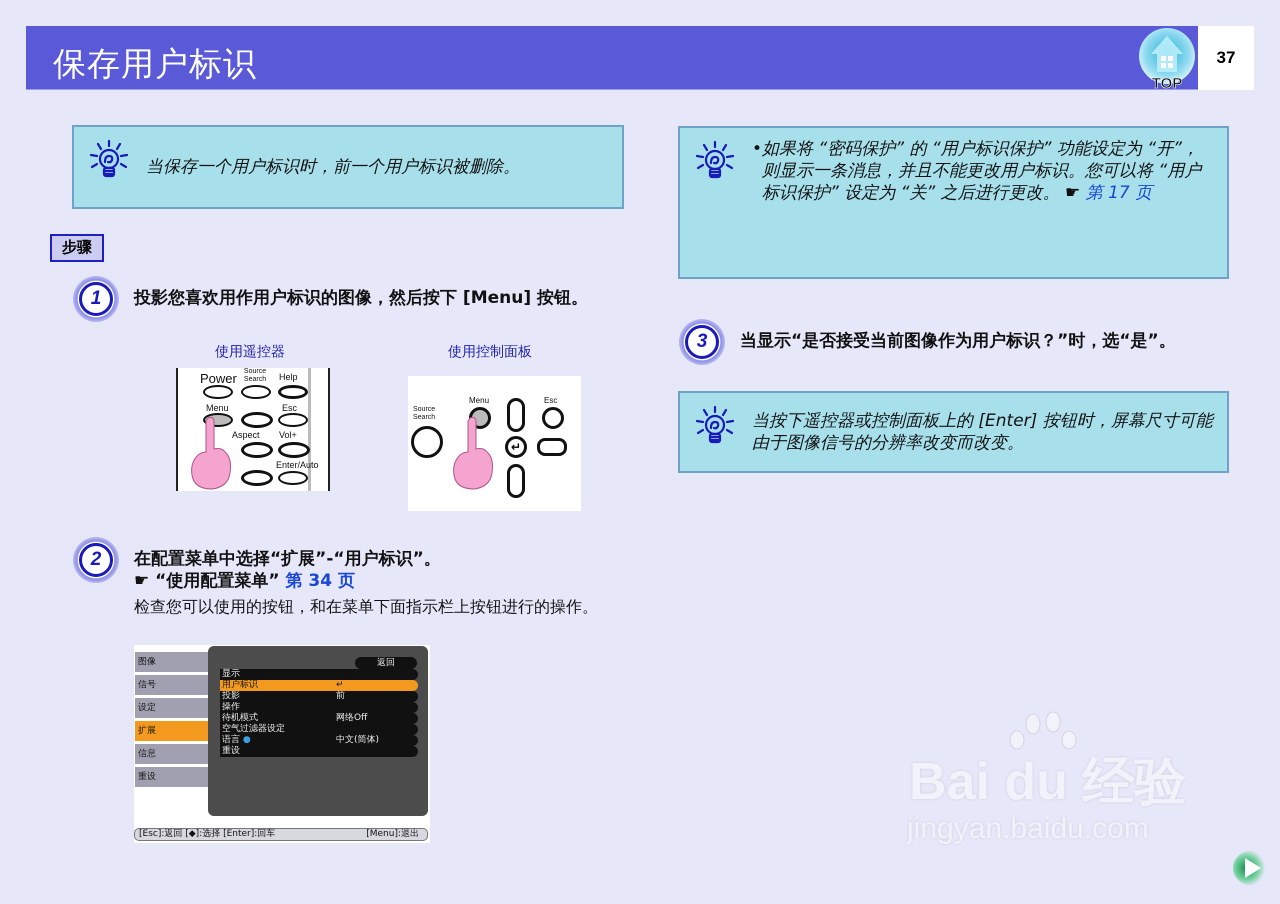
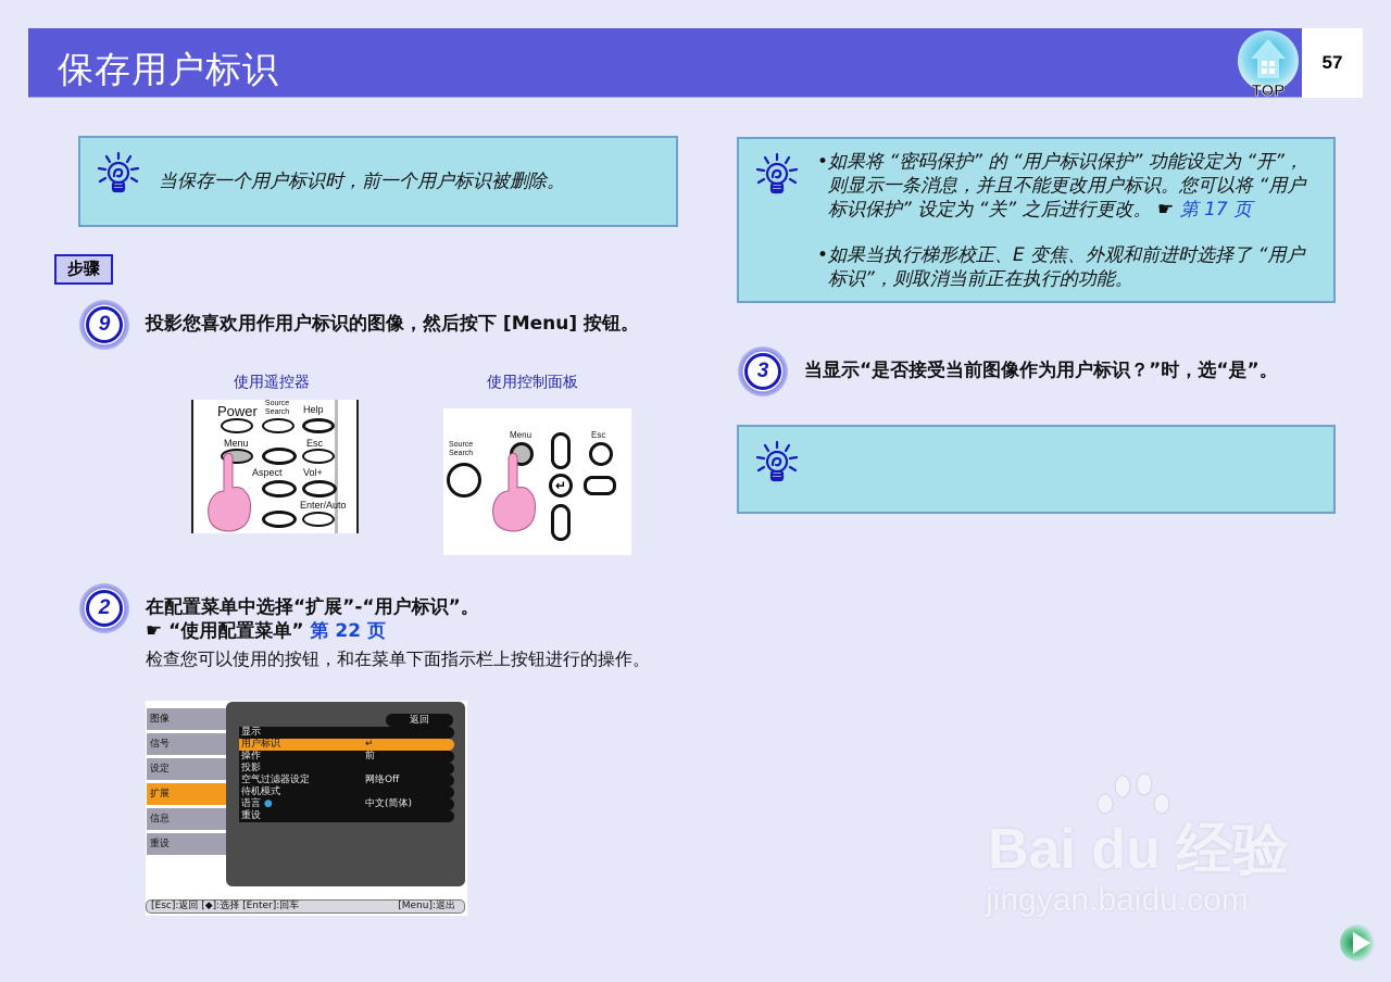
  保存用户标识
  TOP
- 37
+ 57
  当保存一个用户标识时，前一个用户标识被删除。
  步骤
- 1
+ 9
  投影您喜欢用作用户标识的图像，然后按下 [Menu] 按钮。
  使用遥控器
  使用控制面板
  Power
  Help
  Menu
  Esc
  Aspect
  Vol+
  Enter/Auto
  Menu
  Esc
  ↵
  2
  在配置菜单中选择“扩展”-“用户标识”。
- ☛ “使用配置菜单” 第 34 页
+ ☛ “使用配置菜单” 第 22 页
  检查您可以使用的按钮，和在菜单下面指示栏上按钮进行的操作。
  图像
  信号
  设定
  扩展
  信息
  重设
  返回
  显示
  用户标识
  ↵
- 投影
+ 操作
  前
- 操作
+ 投影
- 待机模式
+ 空气过滤器设定
  网络Off
- 空气过滤器设定
+ 待机模式
  语言 ●
  中文(简体)
  重设
  [Esc]:返回 [◆]:选择 [Enter]:回车
  [Menu]:退出
  •如果将 “密码保护” 的 “用户标识保护” 功能设定为 “开”，则显示一条消息，并且不能更改用户标识。您可以将 “用户标识保护” 设定为 “关” 之后进行更改。 ☛ 第 17 页
+ •如果当执行梯形校正、E 变焦、外观和前进时选择了 “用户标识”，则取消当前正在执行的功能。
  3
  当显示“是否接受当前图像作为用户标识？”时，选“是”。
- 当按下遥控器或控制面板上的 [Enter] 按钮时，屏幕尺寸可能由于图像信号的分辨率改变而改变。
  Bai du 经验
  jingyan.baidu.com
